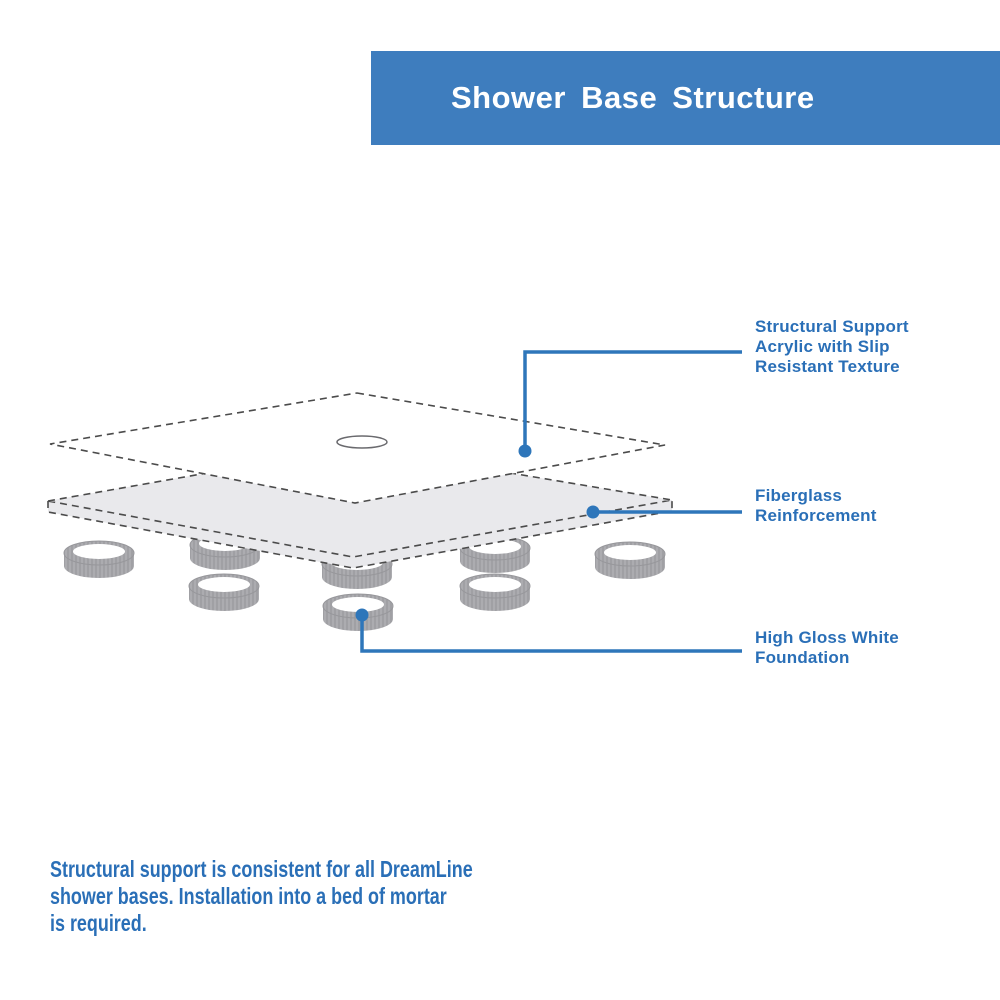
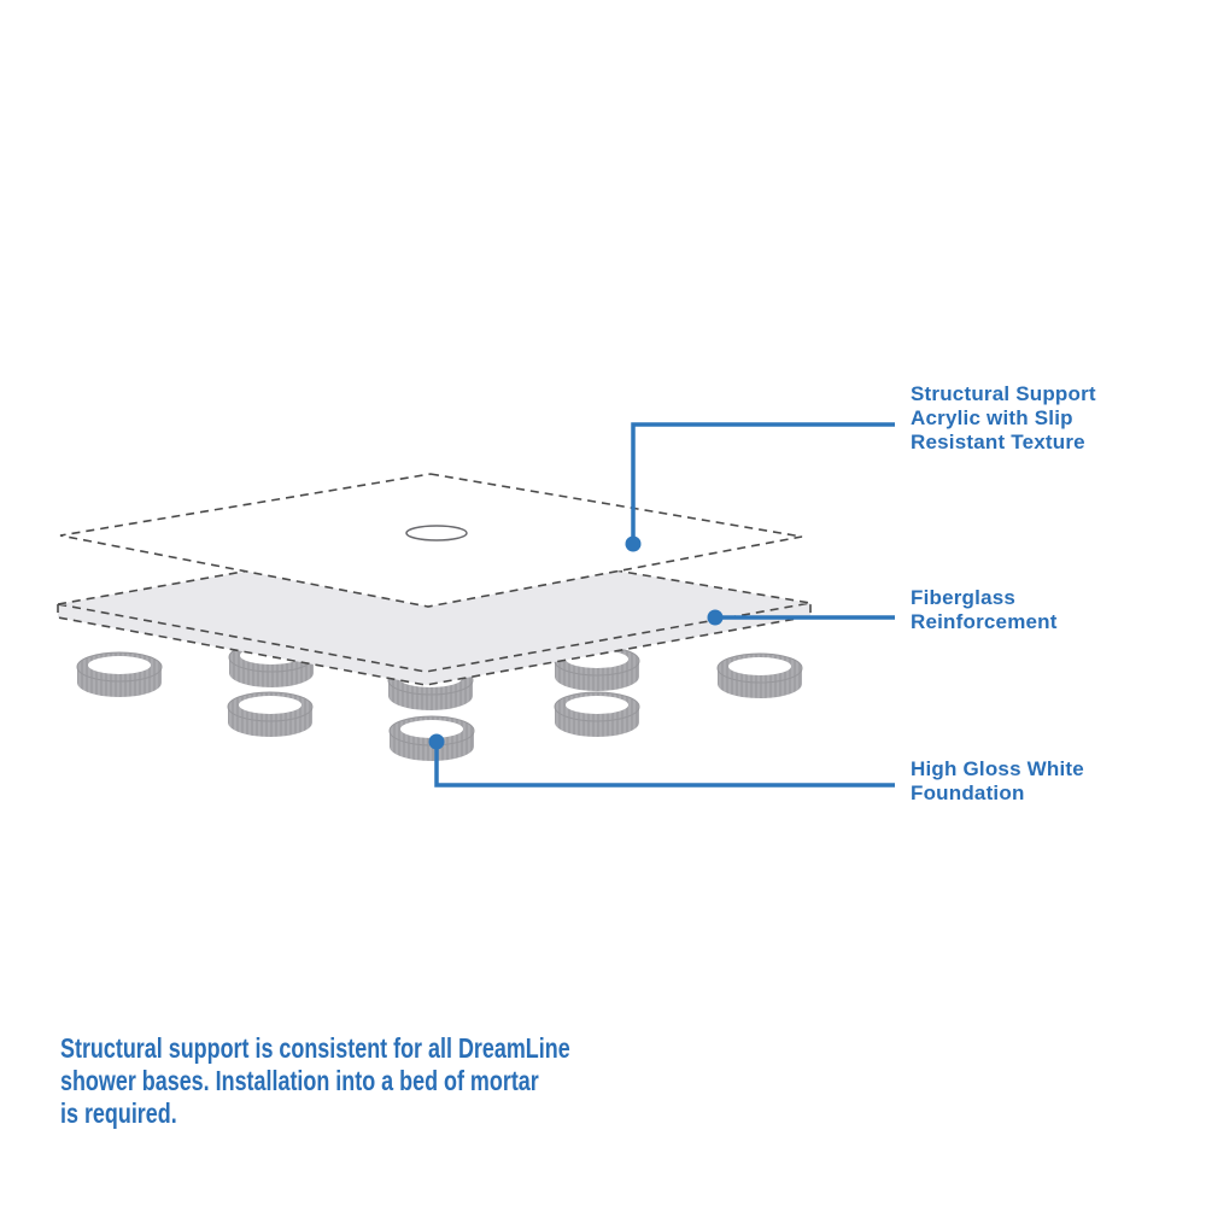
- Shower Base Structure
  Structural Support
  Acrylic with Slip
  Resistant Texture
  Fiberglass
  Reinforcement
  High Gloss White
  Foundation
  Structural support is consistent for all DreamLine
  shower bases. Installation into a bed of mortar
  is required.
